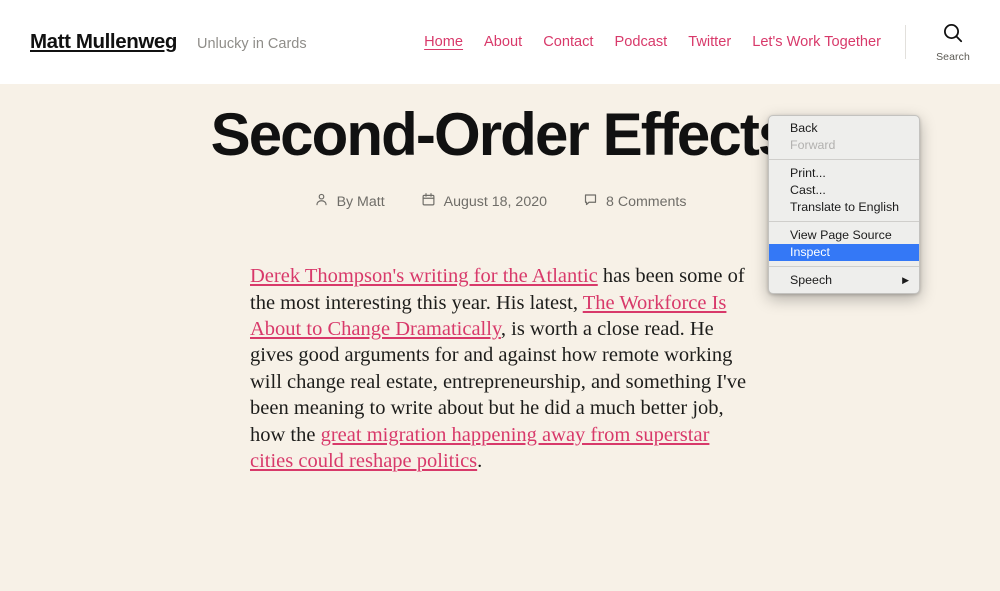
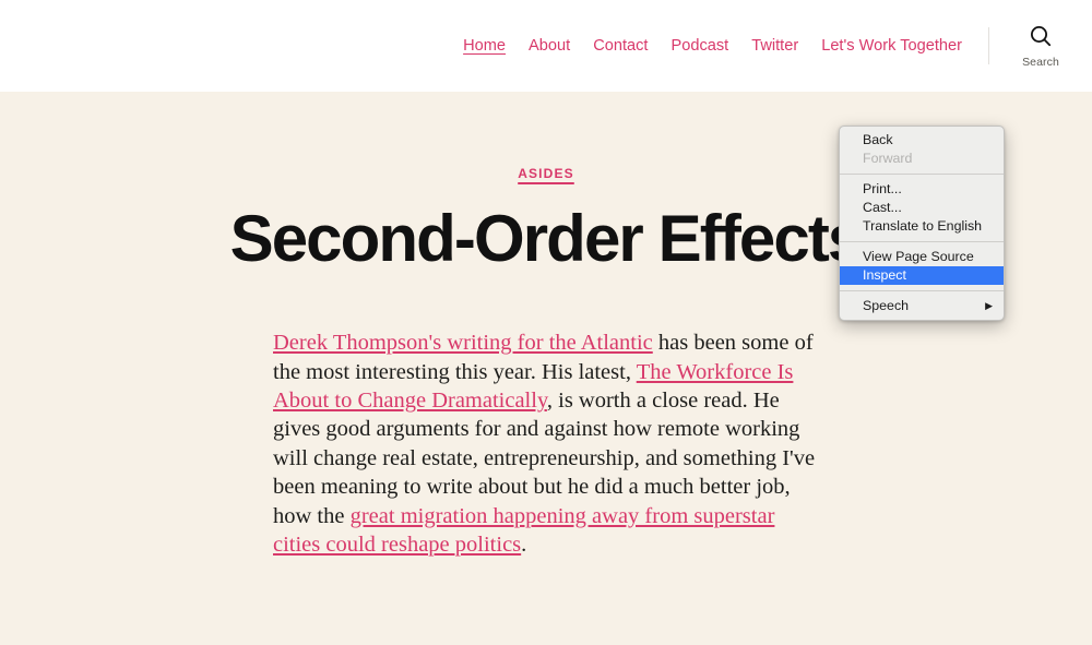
- Matt Mullenweg
- Unlucky in Cards
  Home
  About
  Contact
  Podcast
  Twitter
  Let's Work Together
  Search
+ ASIDES
  Second-Order Effect
- By Matt
- August 18, 2020
- 8 Comments
  Derek Thompson's writing for the Atlantic has been some of the most interesting this year. His latest, The Workforce Is About to Change Dramatically, is worth a close read. He gives good arguments for and against how remote working will change real estate, entrepreneurship, and something I've been meaning to write about but he did a much better job, how the great migration happening away from superstar cities could reshape politics.
  Back
  Forward
  Print...
  Cast...
  Translate to English
  View Page Source
  Inspect
  Speech
  ▶
